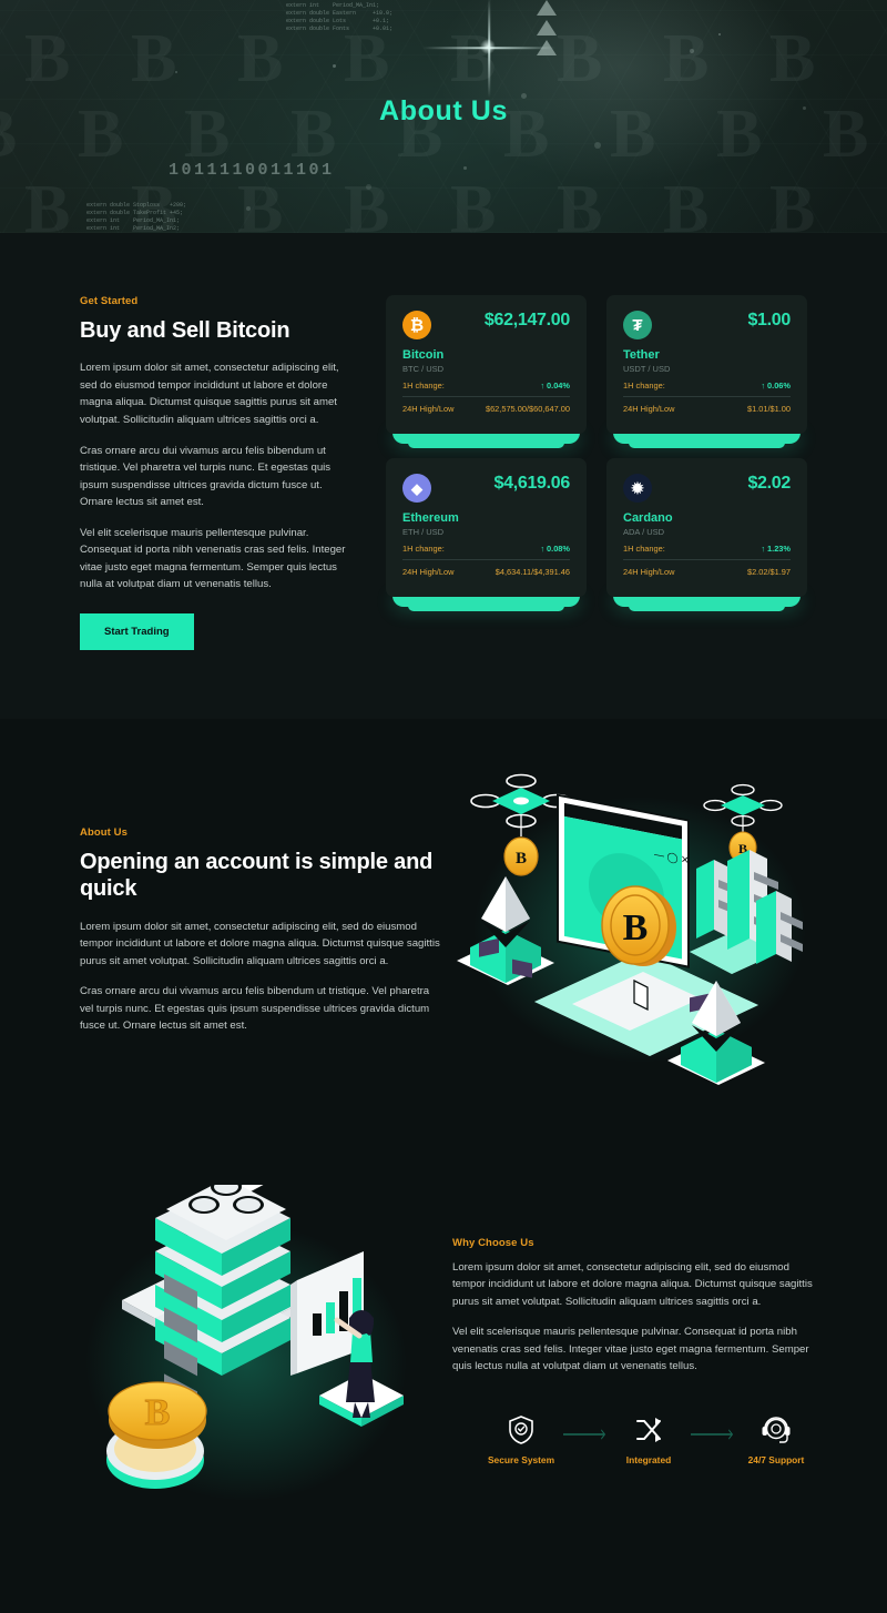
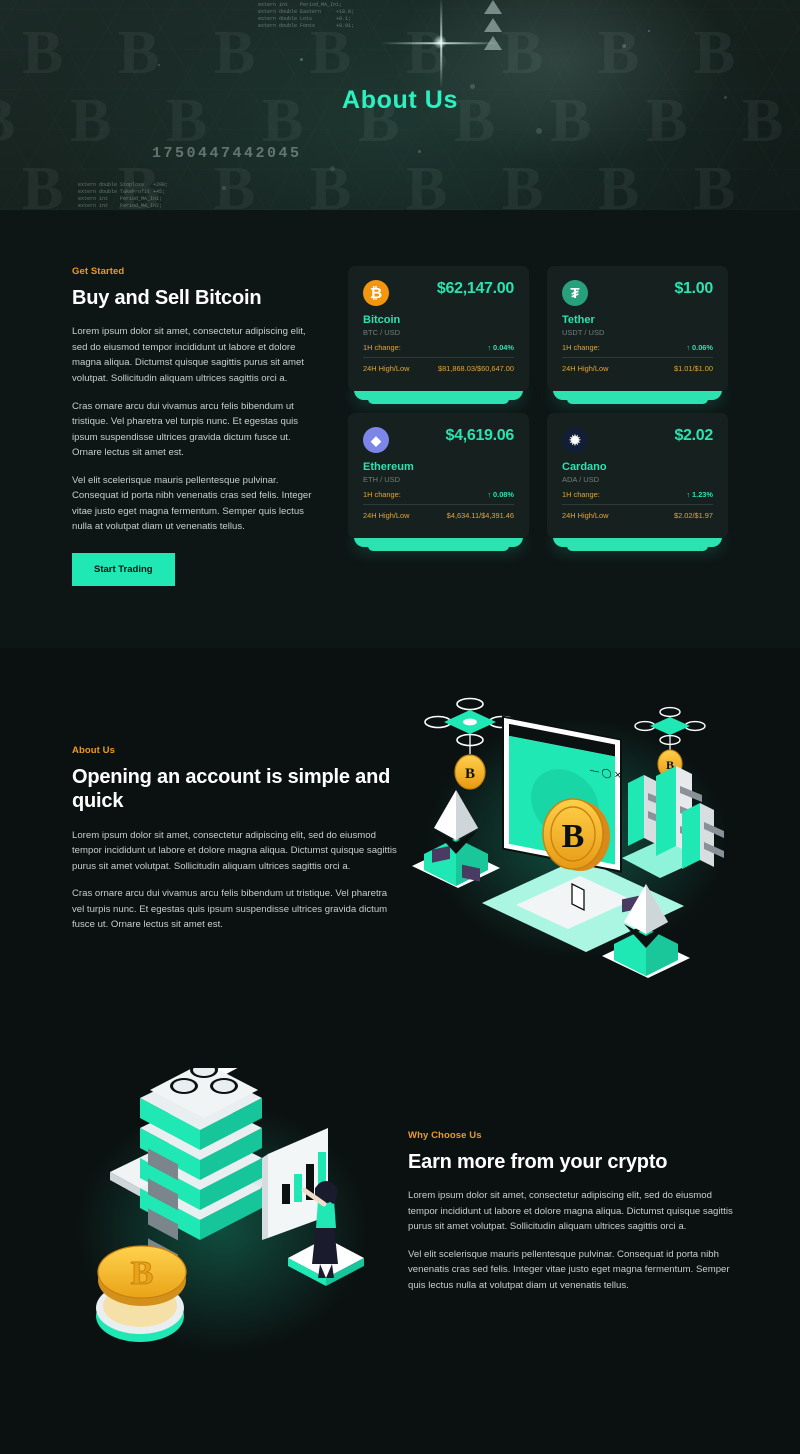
  B
  B
  B
  B
  B
  B
  B
  B
  B
  B
  B
  B
  B
  B
  B
  B
  B
  B
  B
- 1011110011101
+ 1750447442045
  About Us
  Get Started
  Buy and Sell Bitcoin
  Lorem ipsum dolor sit amet, consectetur adipiscing elit, sed do eiusmod tempor incididunt ut labore et dolore magna aliqua. Dictumst quisque sagittis purus sit amet volutpat. Sollicitudin aliquam ultrices sagittis orci a.
  Cras ornare arcu dui vivamus arcu felis bibendum ut tristique. Vel pharetra vel turpis nunc. Et egestas quis ipsum suspendisse ultrices gravida dictum fusce ut. Ornare lectus sit amet est.
  Vel elit scelerisque mauris pellentesque pulvinar. Consequat id porta nibh venenatis cras sed felis. Integer vitae justo eget magna fermentum. Semper quis lectus nulla at volutpat diam ut venenatis tellus.
  Start Trading
  ₿
  $62,147.00
  Bitcoin
  BTC / USD
  1H change:
  ↑ 0.04%
  24H High/Low
- $62,575.00/$60,647.00
+ $81,868.03/$60,647.00
  ₮
  $1.00
  Tether
  USDT / USD
  1H change:
  ↑ 0.06%
  24H High/Low
  $1.01/$1.00
  ◆
  $4,619.06
  Ethereum
  ETH / USD
  1H change:
  ↑ 0.08%
  24H High/Low
  $4,634.11/$4,391.46
  ✹
  $2.02
  Cardano
  ADA / USD
  1H change:
  ↑ 1.23%
  24H High/Low
  $2.02/$1.97
  About Us
  Opening an account is simple and quick
  Lorem ipsum dolor sit amet, consectetur adipiscing elit, sed do eiusmod tempor incididunt ut labore et dolore magna aliqua. Dictumst quisque sagittis purus sit amet volutpat. Sollicitudin aliquam ultrices sagittis orci a.
  Cras ornare arcu dui vivamus arcu felis bibendum ut tristique. Vel pharetra vel turpis nunc. Et egestas quis ipsum suspendisse ultrices gravida dictum fusce ut. Ornare lectus sit amet est.
  B
  B
  B
  B
  Why Choose Us
+ Earn more from your crypto
  Lorem ipsum dolor sit amet, consectetur adipiscing elit, sed do eiusmod tempor incididunt ut labore et dolore magna aliqua. Dictumst quisque sagittis purus sit amet volutpat. Sollicitudin aliquam ultrices sagittis orci a.
  Vel elit scelerisque mauris pellentesque pulvinar. Consequat id porta nibh venenatis cras sed felis. Integer vitae justo eget magna fermentum. Semper quis lectus nulla at volutpat diam ut venenatis tellus.
- Secure System
- Integrated
- 24/7 Support
